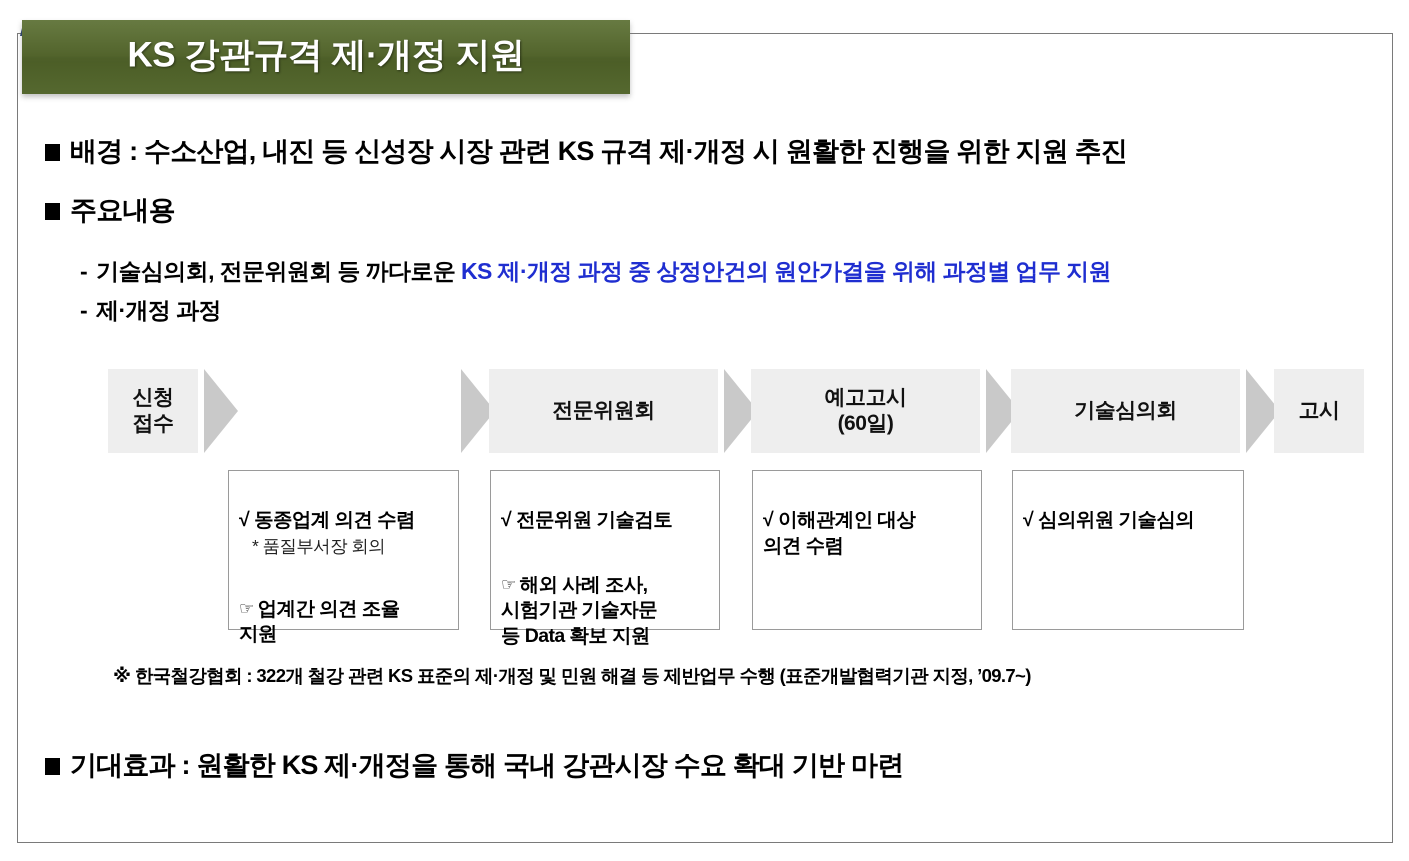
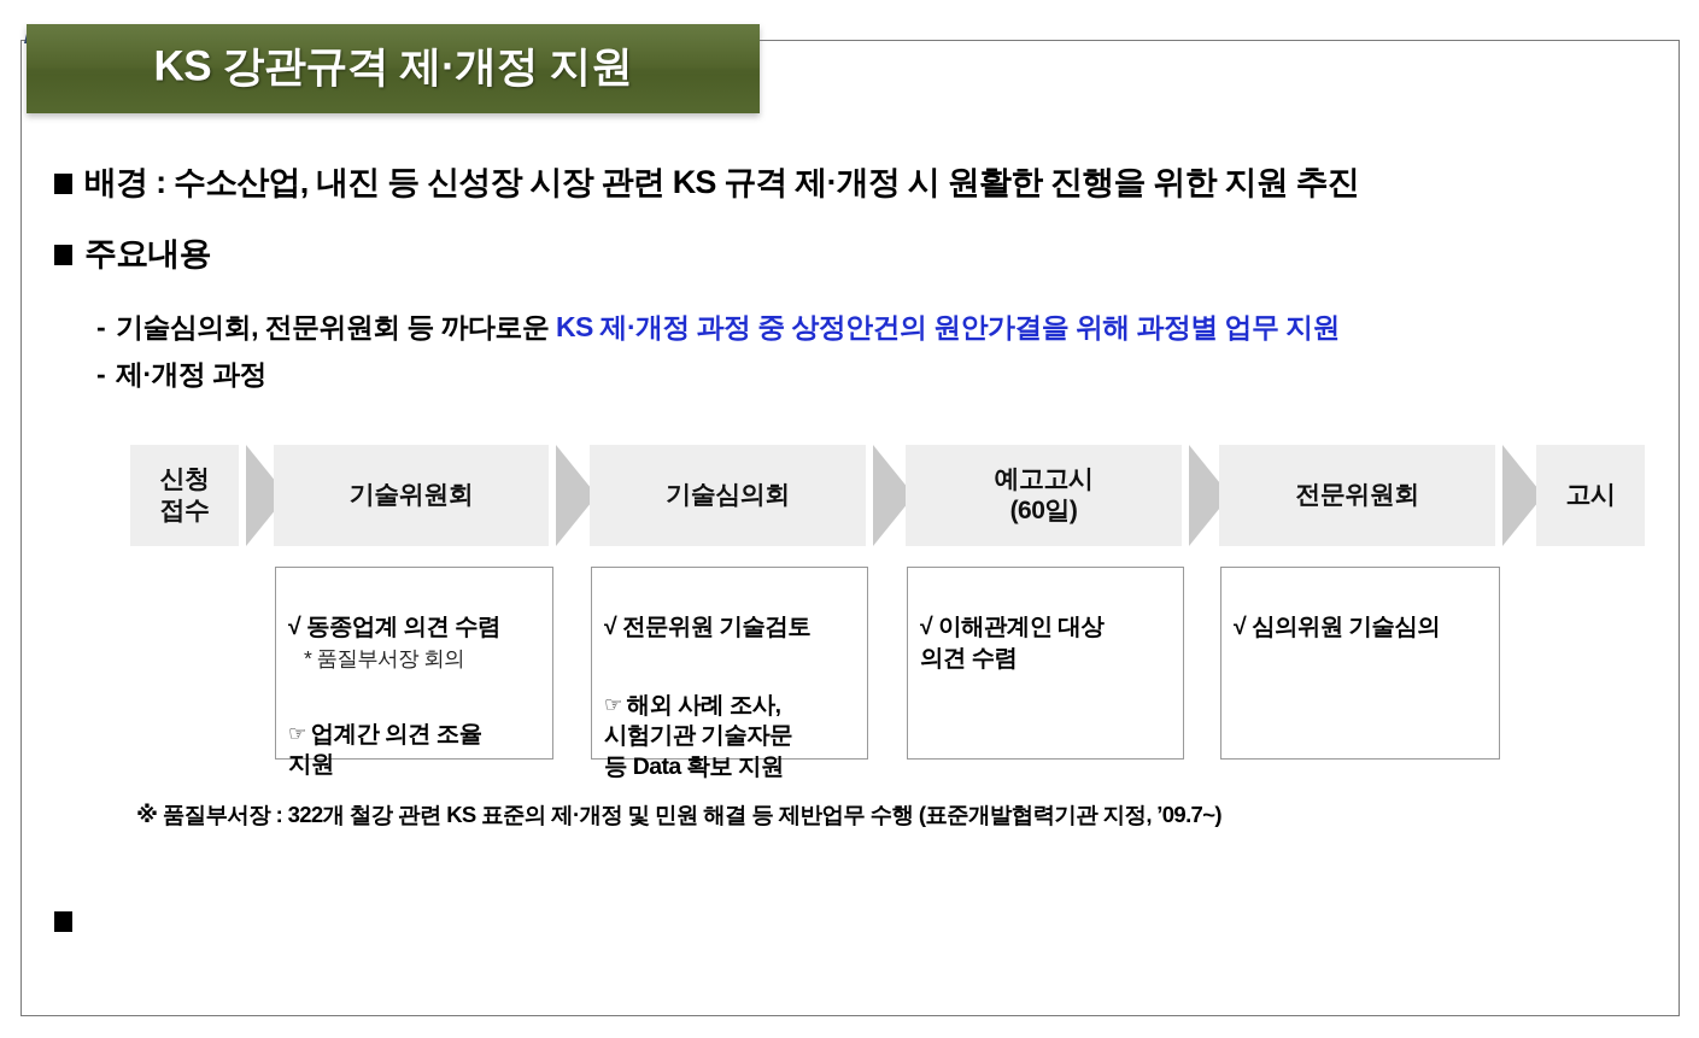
  KS 강관규격 제·개정 지원
  배경 : 수소산업, 내진 등 신성장 시장 관련 KS 규격 제·개정 시 원활한 진행을 위한 지원 추진
  주요내용
  - 기술심의회, 전문위원회 등 까다로운 KS 제·개정 과정 중 상정안건의 원안가결을 위해 과정별 업무 지원
  - 제·개정 과정
  신청
  접수
+ 기술위원회
- 전문위원회
+ 기술심의회
  예고고시
  (60일)
- 기술심의회
+ 전문위원회
  고시
  √ 동종업계 의견 수렴
  * 품질부서장 회의
  ☞ 업계간 의견 조율
  지원
  √ 전문위원 기술검토
  ☞ 해외 사례 조사,
  시험기관 기술자문
  등 Data 확보 지원
  √ 이해관계인 대상
  의견 수렴
  √ 심의위원 기술심의
- ※ 한국철강협회 : 322개 철강 관련 KS 표준의 제·개정 및 민원 해결 등 제반업무 수행 (표준개발협력기관 지정, ’09.7~)
+ ※ 품질부서장 : 322개 철강 관련 KS 표준의 제·개정 및 민원 해결 등 제반업무 수행 (표준개발협력기관 지정, ’09.7~)
- 기대효과 : 원활한 KS 제·개정을 통해 국내 강관시장 수요 확대 기반 마련
